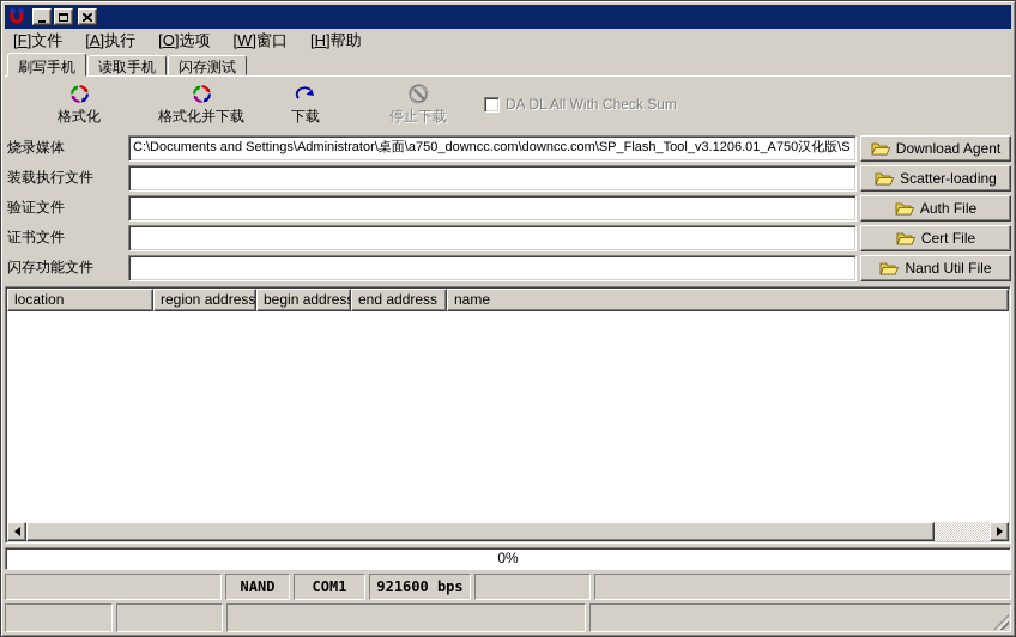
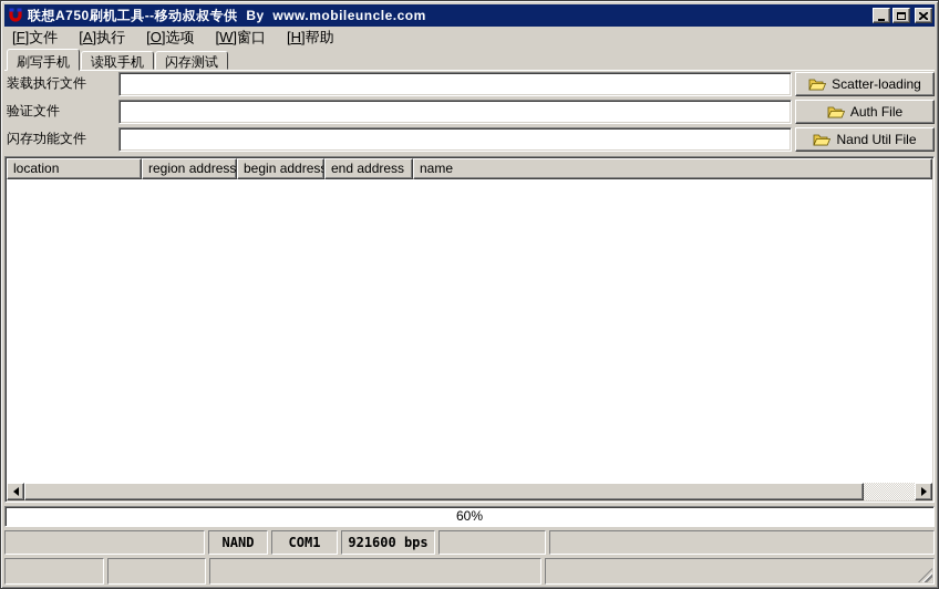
+ 联想A750刷机工具--移动叔叔专供 By www.mobileuncle.com
  [F]文件
  [A]执行
  [O]选项
  [W]窗口
  [H]帮助
  刷写手机
  读取手机
  闪存测试
- 格式化
- 格式化并下载
- 下载
- 停止下载
- DA DL All With Check Sum
- 烧录媒体
- C:\Documents and Settings\Administrator\桌面\a750_downcc.com\downcc.com\SP_Flash_Tool_v3.1206.01_A750汉化版\S
- Download Agent
  装载执行文件
  Scatter-loading
  验证文件
  Auth File
- 证书文件
- Cert File
  闪存功能文件
  Nand Util File
  location
  region address
  begin addres
  end address
  name
- 0%
+ 60%
  NAND
  COM1
  921600 bps
